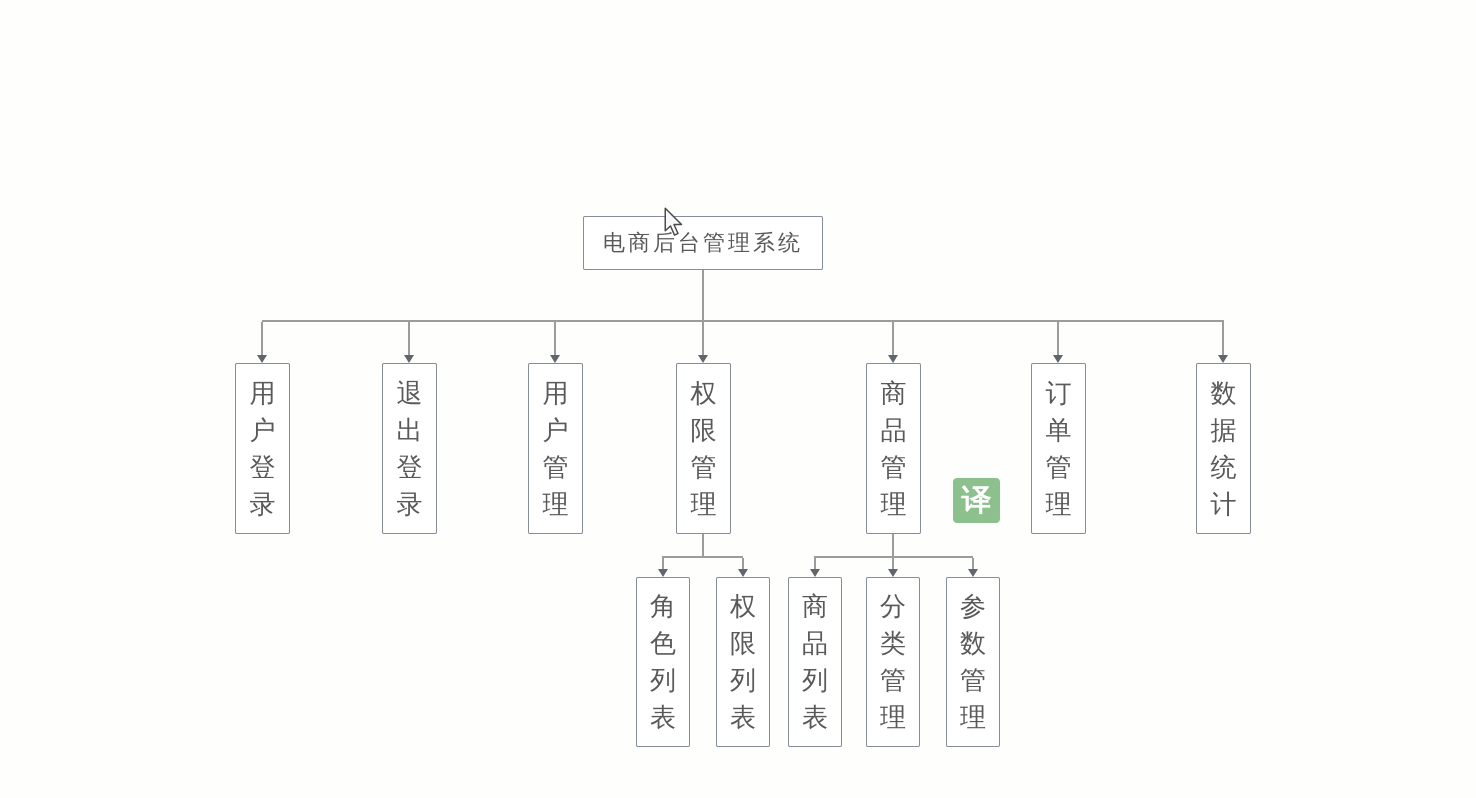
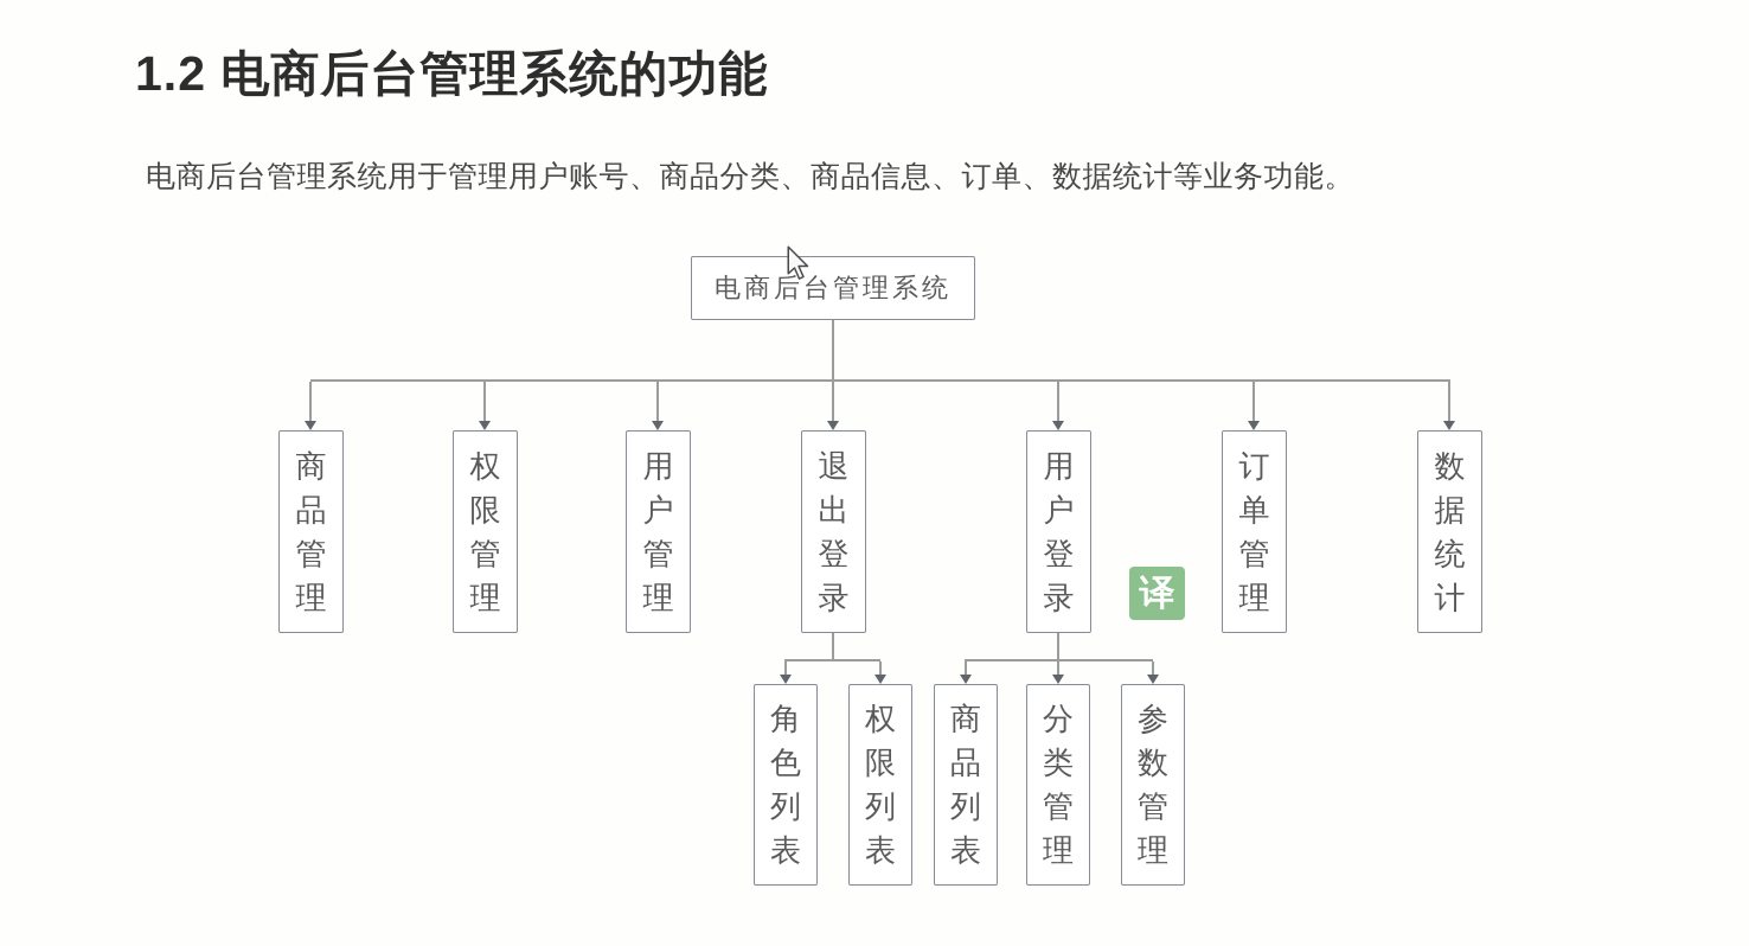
+ 1.2 电商后台管理系统的功能
+ 电商后台管理系统用于管理用户账号、商品分类、商品信息、订单、数据统计等业务功能。
  电商后台管理系统
- 用户登录
+ 商品管理
- 退出登录
+ 权限管理
  用户管理
- 权限管理
+ 退出登录
- 商品管理
+ 用户登录
  订单管理
  数据统计
  角色列表
  权限列表
  商品列表
  分类管理
  参数管理
  译
